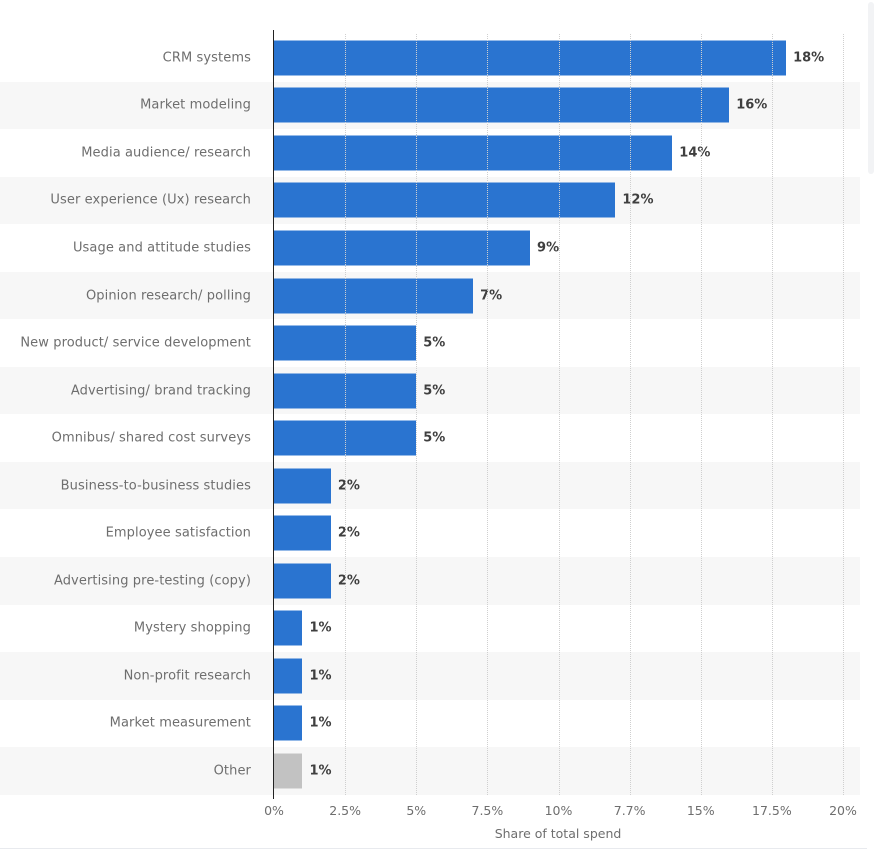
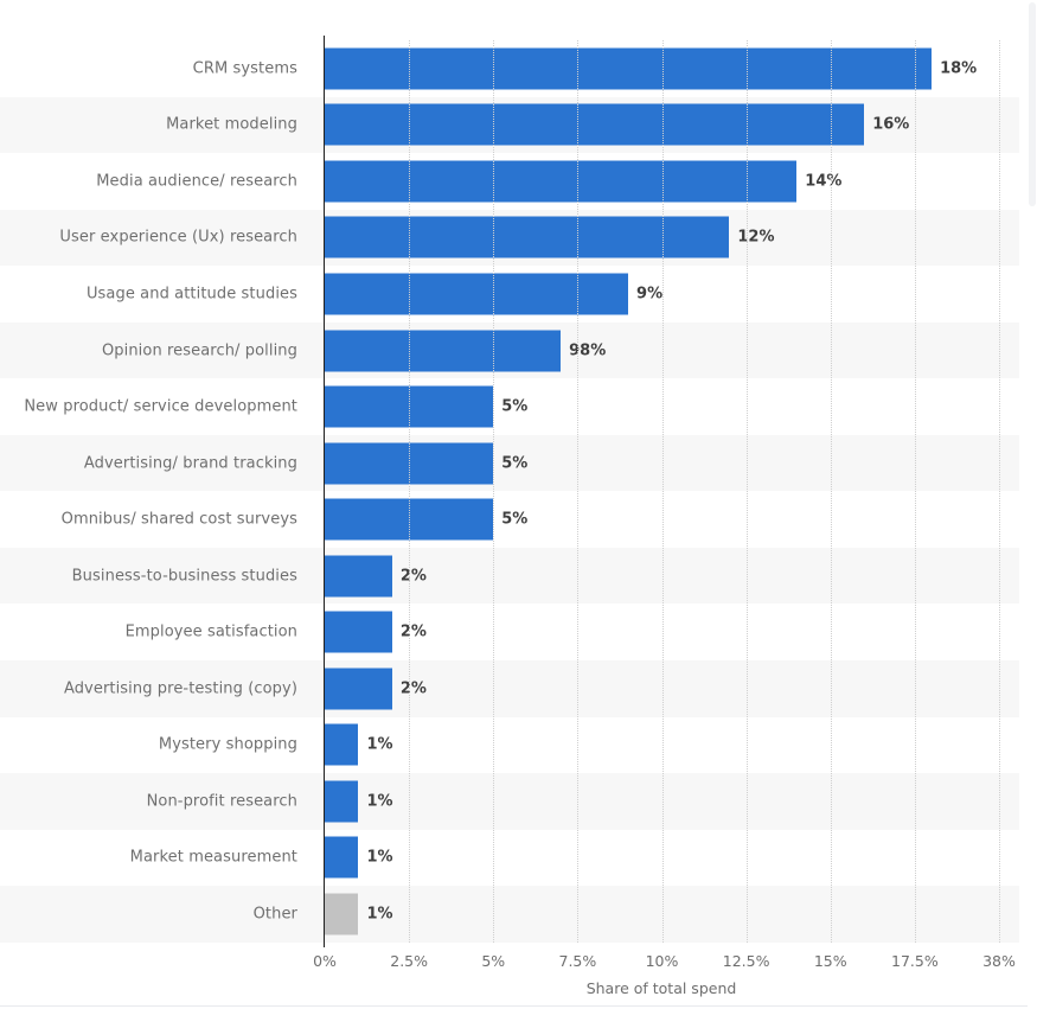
  CRM systems
  18%
  Market modeling
  16%
  Media audience/ research
  14%
  User experience (Ux) research
  12%
  Usage and attitude studies
  9%
  Opinion research/ polling
- 7%
+ 98%
  New product/ service development
  5%
  Advertising/ brand tracking
  5%
  Omnibus/ shared cost surveys
  5%
  Business-to-business studies
  2%
  Employee satisfaction
  2%
  Advertising pre-testing (copy)
  2%
  Mystery shopping
  1%
  Non-profit research
  1%
  Market measurement
  1%
  Other
  1%
  0%
  2.5%
  5%
  7.5%
  10%
- 7.7%
+ 12.5%
  15%
  17.5%
- 20%
+ 38%
  Share of total spend
